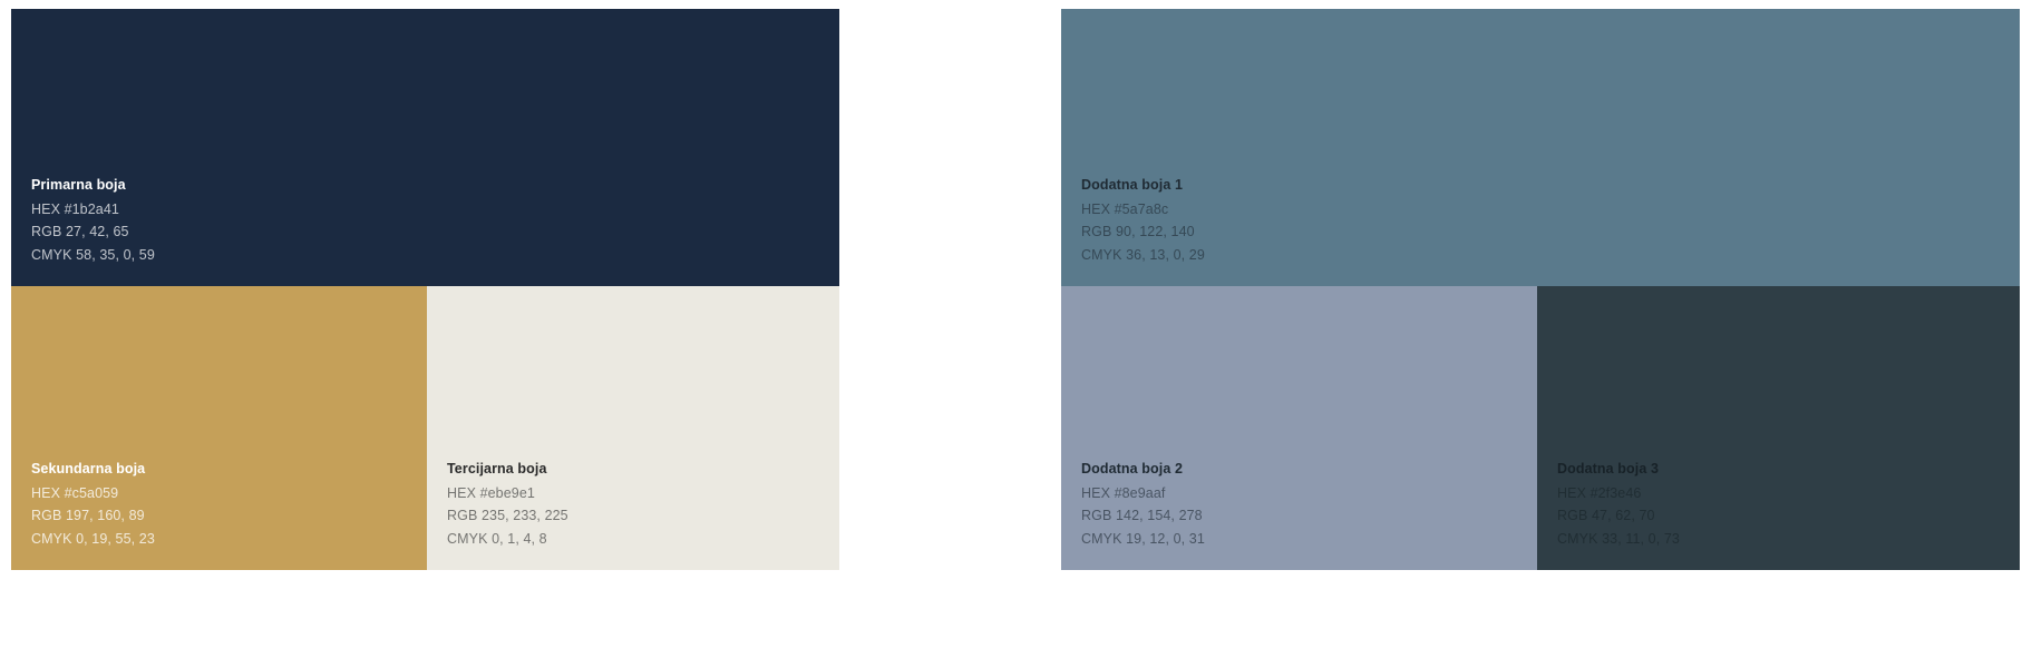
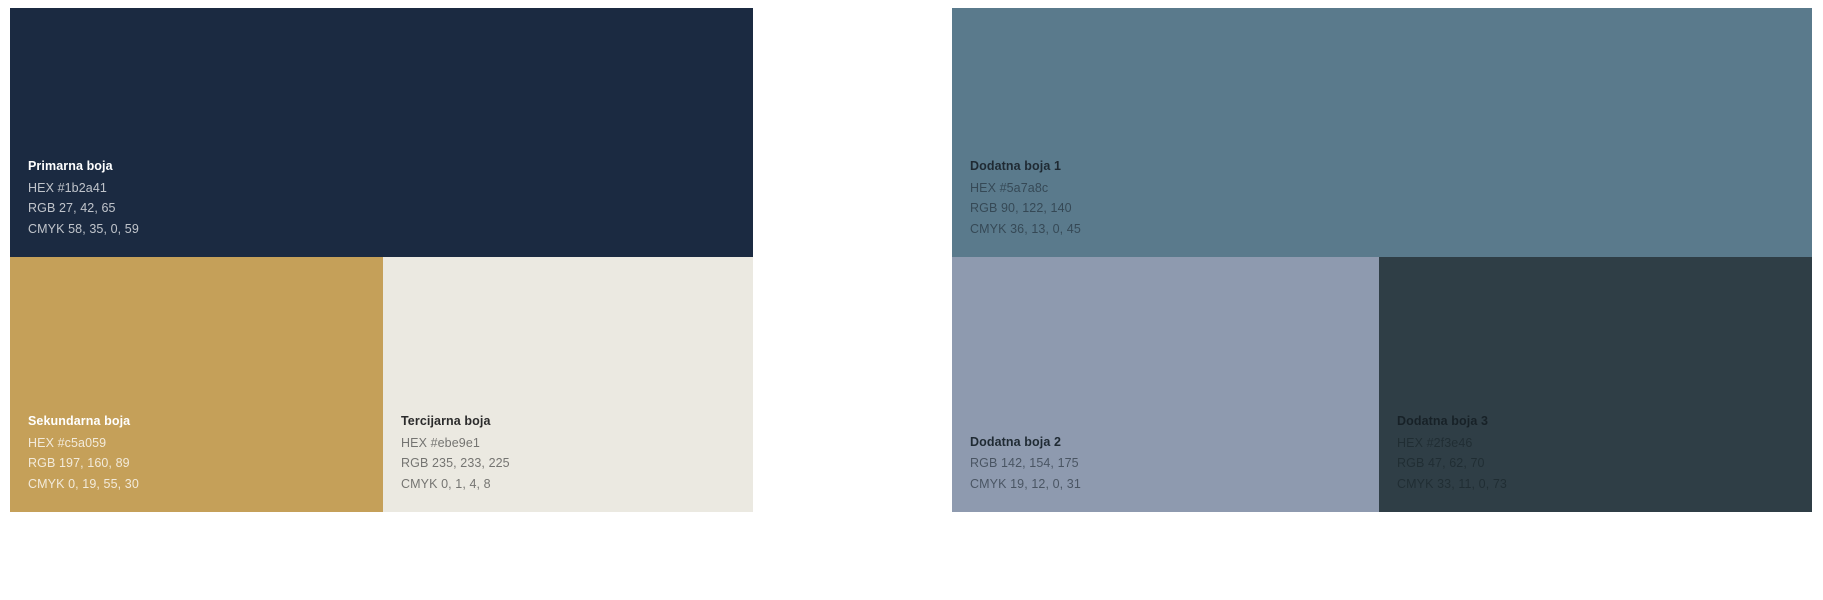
  Primarna boja
  HEX #1b2a41
  RGB 27, 42, 65
  CMYK 58, 35, 0, 59
  Sekundarna boja
  HEX #c5a059
  RGB 197, 160, 89
- CMYK 0, 19, 55, 23
+ CMYK 0, 19, 55, 30
  Tercijarna boja
  HEX #ebe9e1
  RGB 235, 233, 225
  CMYK 0, 1, 4, 8
  Dodatna boja 1
  HEX #5a7a8c
  RGB 90, 122, 140
- CMYK 36, 13, 0, 29
+ CMYK 36, 13, 0, 45
  Dodatna boja 2
- HEX #8e9aaf
- RGB 142, 154, 278
+ RGB 142, 154, 175
  CMYK 19, 12, 0, 31
  Dodatna boja 3
